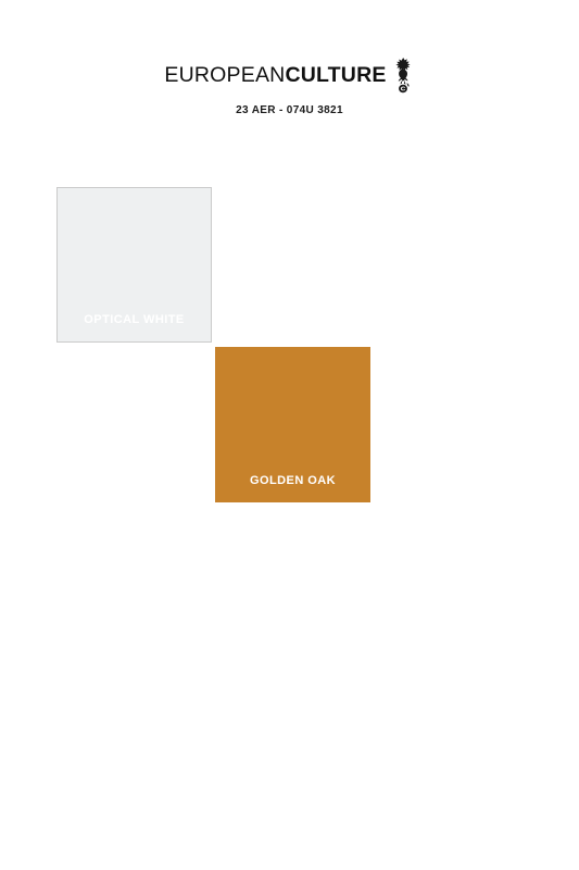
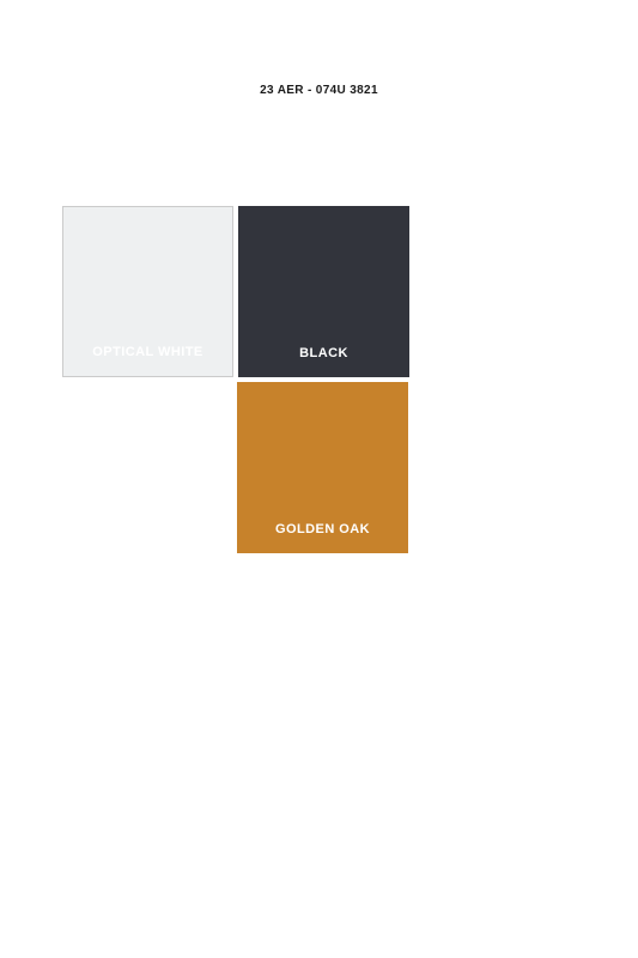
- EUROPEANCULTURE
  23 AER - 074U 3821
+ BLACK
  GOLDEN OAK
